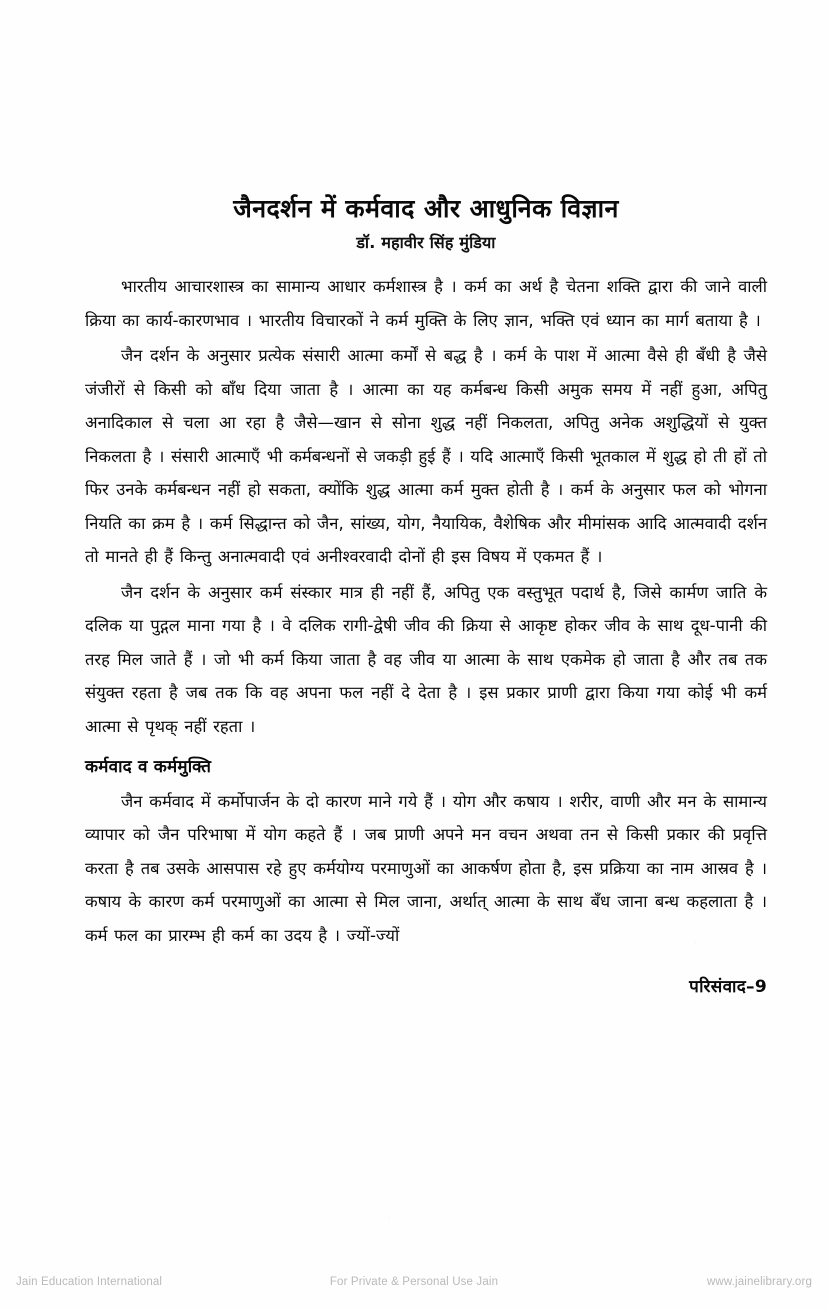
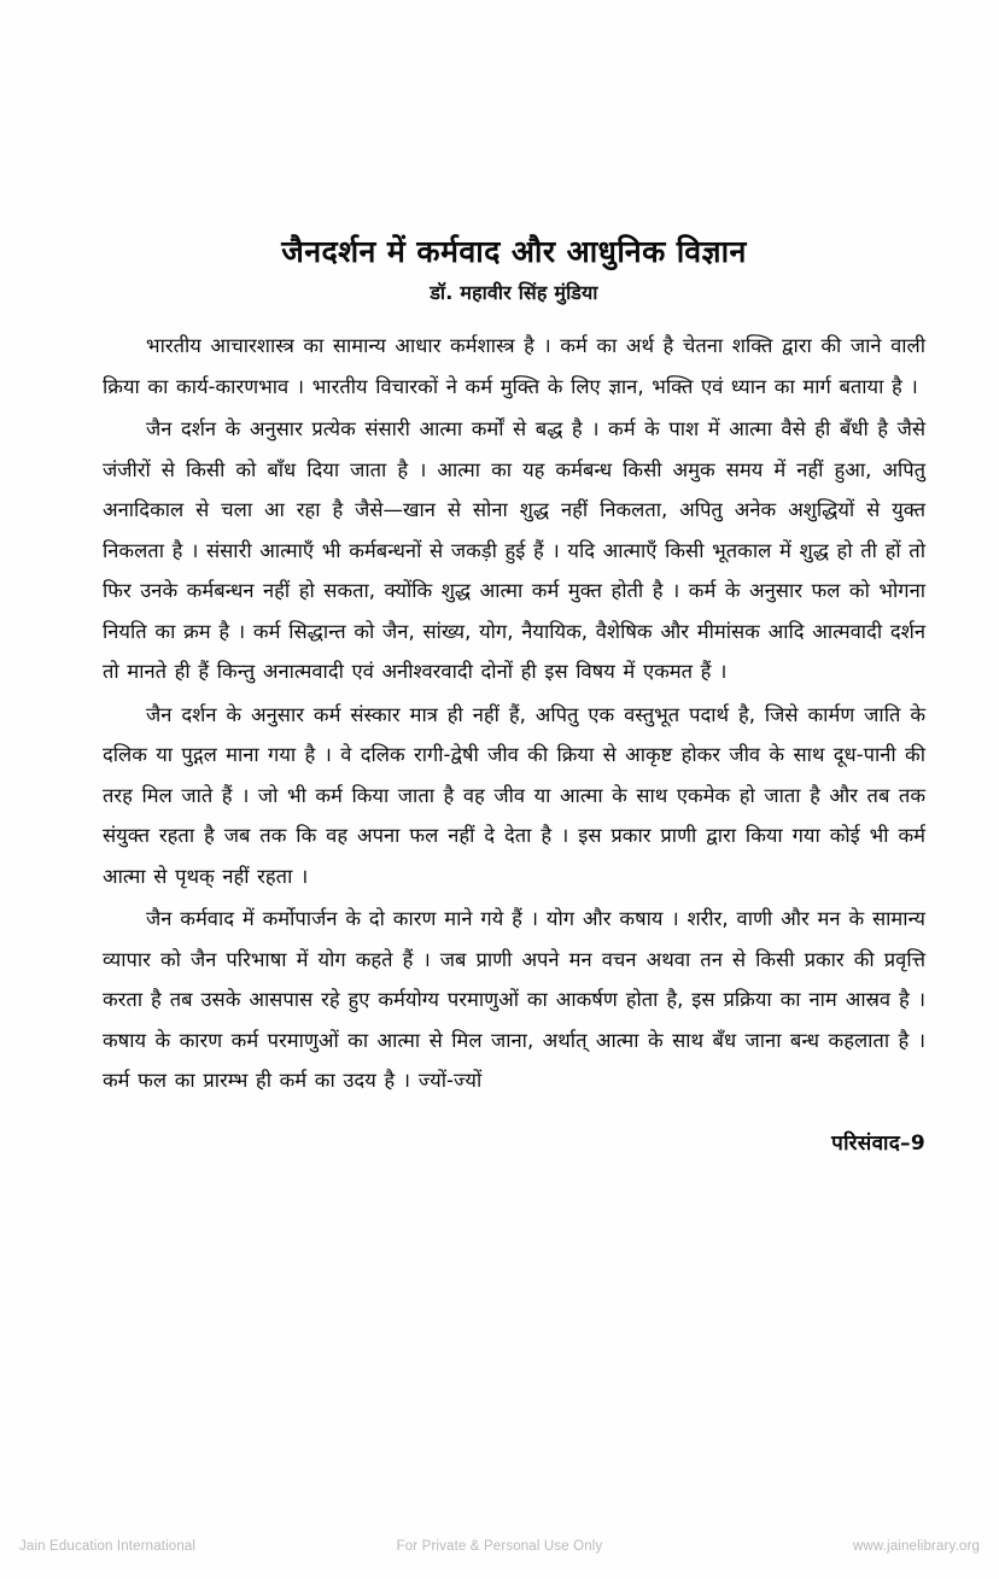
  जैनदर्शन में कर्मवाद और आधुनिक विज्ञान
  डॉ. महावीर सिंह मुंडिया
  भारतीय आचारशास्त्र का सामान्य आधार कर्मशास्त्र है । कर्म का अर्थ है चेतना शक्ति द्वारा की जाने वाली क्रिया का कार्य-कारणभाव । भारतीय विचारकों ने कर्म मुक्ति के लिए ज्ञान, भक्ति एवं ध्यान का मार्ग बताया है ।
  जैन दर्शन के अनुसार प्रत्येक संसारी आत्मा कर्मों से बद्ध है । कर्म के पाश में आत्मा वैसे ही बँधी है जैसे जंजीरों से किसी को बाँध दिया जाता है । आत्मा का यह कर्मबन्ध किसी अमुक समय में नहीं हुआ, अपितु अनादिकाल से चला आ रहा है जैसे—खान से सोना शुद्ध नहीं निकलता, अपितु अनेक अशुद्धियों से युक्त निकलता है । संसारी आत्माएँ भी कर्मबन्धनों से जकड़ी हुई हैं । यदि आत्माएँ किसी भूतकाल में शुद्ध हो ती हों तो फिर उनके कर्मबन्धन नहीं हो सकता, क्योंकि शुद्ध आत्मा कर्म मुक्त होती है । कर्म के अनुसार फल को भोगना नियति का क्रम है । कर्म सिद्धान्त को जैन, सांख्य, योग, नैयायिक, वैशेषिक और मीमांसक आदि आत्मवादी दर्शन तो मानते ही हैं किन्तु अनात्मवादी एवं अनीश्वरवादी दोनों ही इस विषय में एकमत हैं ।
  जैन दर्शन के अनुसार कर्म संस्कार मात्र ही नहीं हैं, अपितु एक वस्तुभूत पदार्थ है, जिसे कार्मण जाति के दलिक या पुद्गल माना गया है । वे दलिक रागी-द्वेषी जीव की क्रिया से आकृष्ट होकर जीव के साथ दूध-पानी की तरह मिल जाते हैं । जो भी कर्म किया जाता है वह जीव या आत्मा के साथ एकमेक हो जाता है और तब तक संयुक्त रहता है जब तक कि वह अपना फल नहीं दे देता है । इस प्रकार प्राणी द्वारा किया गया कोई भी कर्म आत्मा से पृथक् नहीं रहता ।
- कर्मवाद व कर्ममुक्ति
  जैन कर्मवाद में कर्मोपार्जन के दो कारण माने गये हैं । योग और कषाय । शरीर, वाणी और मन के सामान्य व्यापार को जैन परिभाषा में योग कहते हैं । जब प्राणी अपने मन वचन अथवा तन से किसी प्रकार की प्रवृत्ति करता है तब उसके आसपास रहे हुए कर्मयोग्य परमाणुओं का आकर्षण होता है, इस प्रक्रिया का नाम आस्रव है । कषाय के कारण कर्म परमाणुओं का आत्मा से मिल जाना, अर्थात् आत्मा के साथ बँध जाना बन्ध कहलाता है । कर्म फल का प्रारम्भ ही कर्म का उदय है । ज्यों-ज्यों
  परिसंवाद–9
  Jain Education International
- For Private & Personal Use Jain
+ For Private & Personal Use Only
  www.jainelibrary.org
